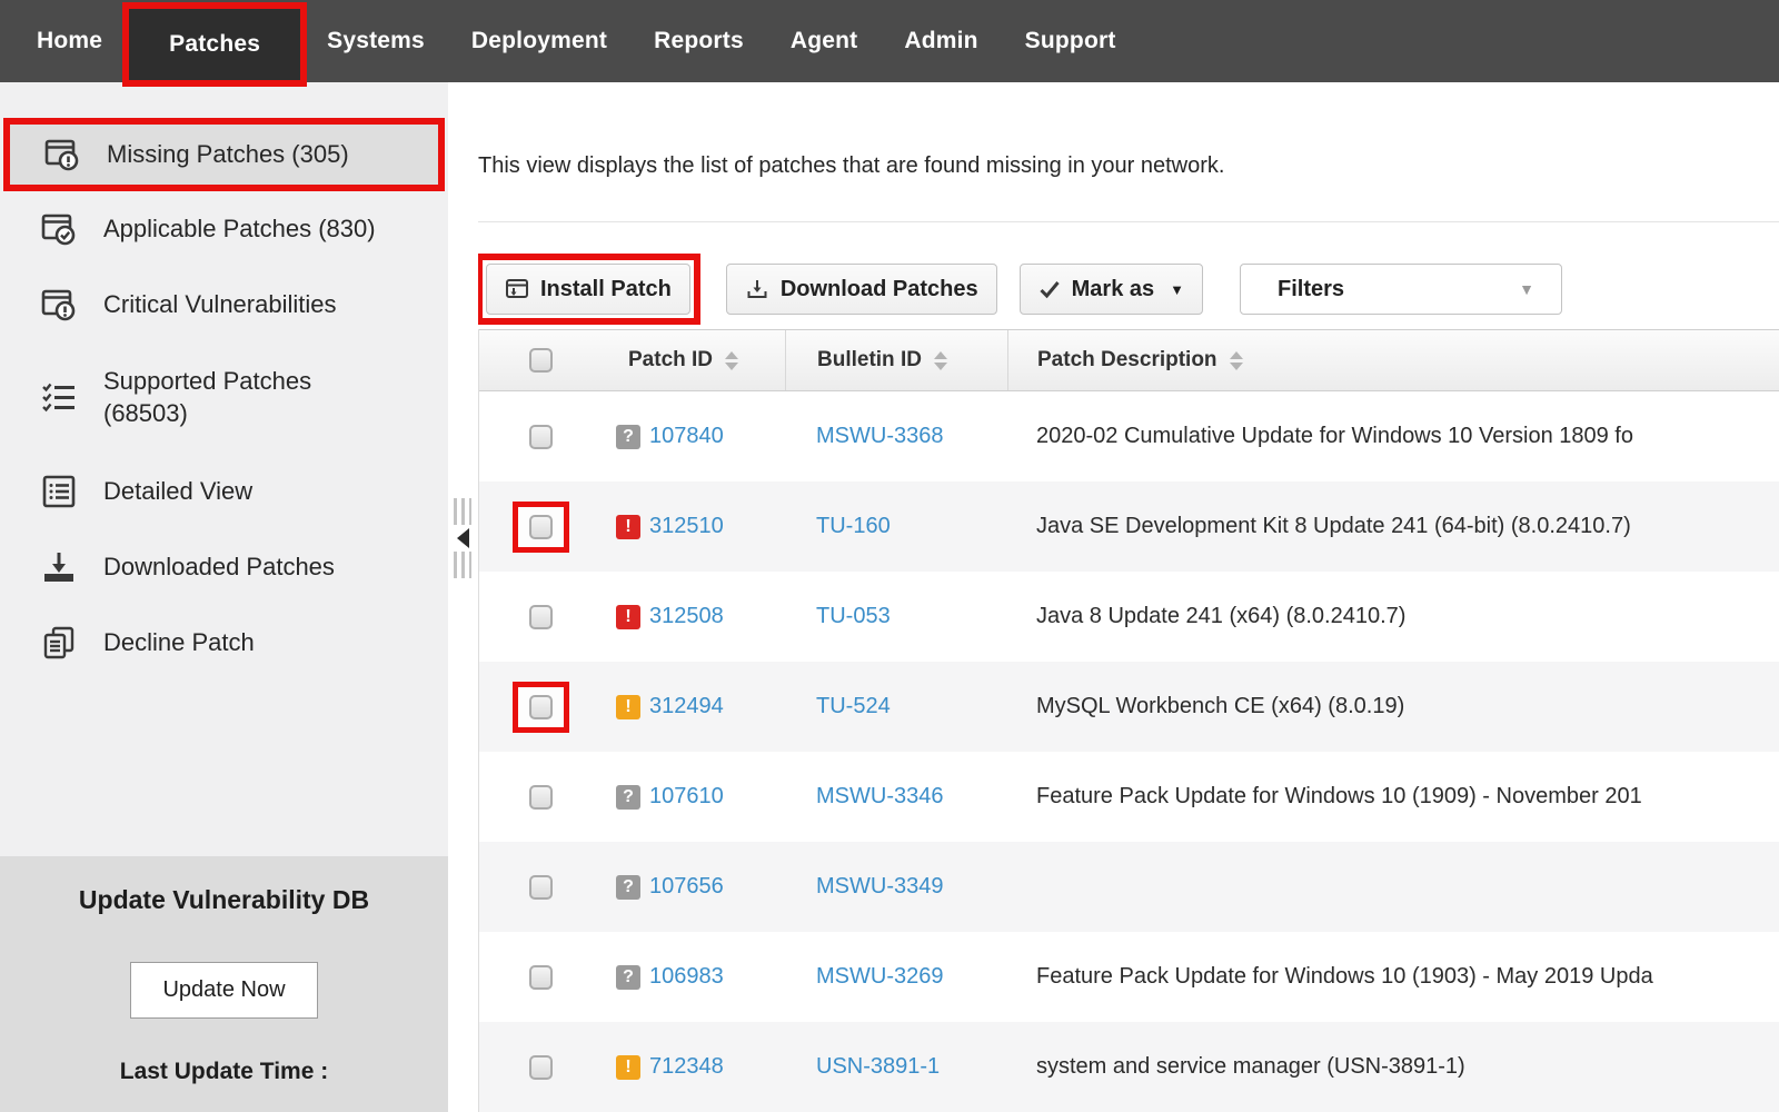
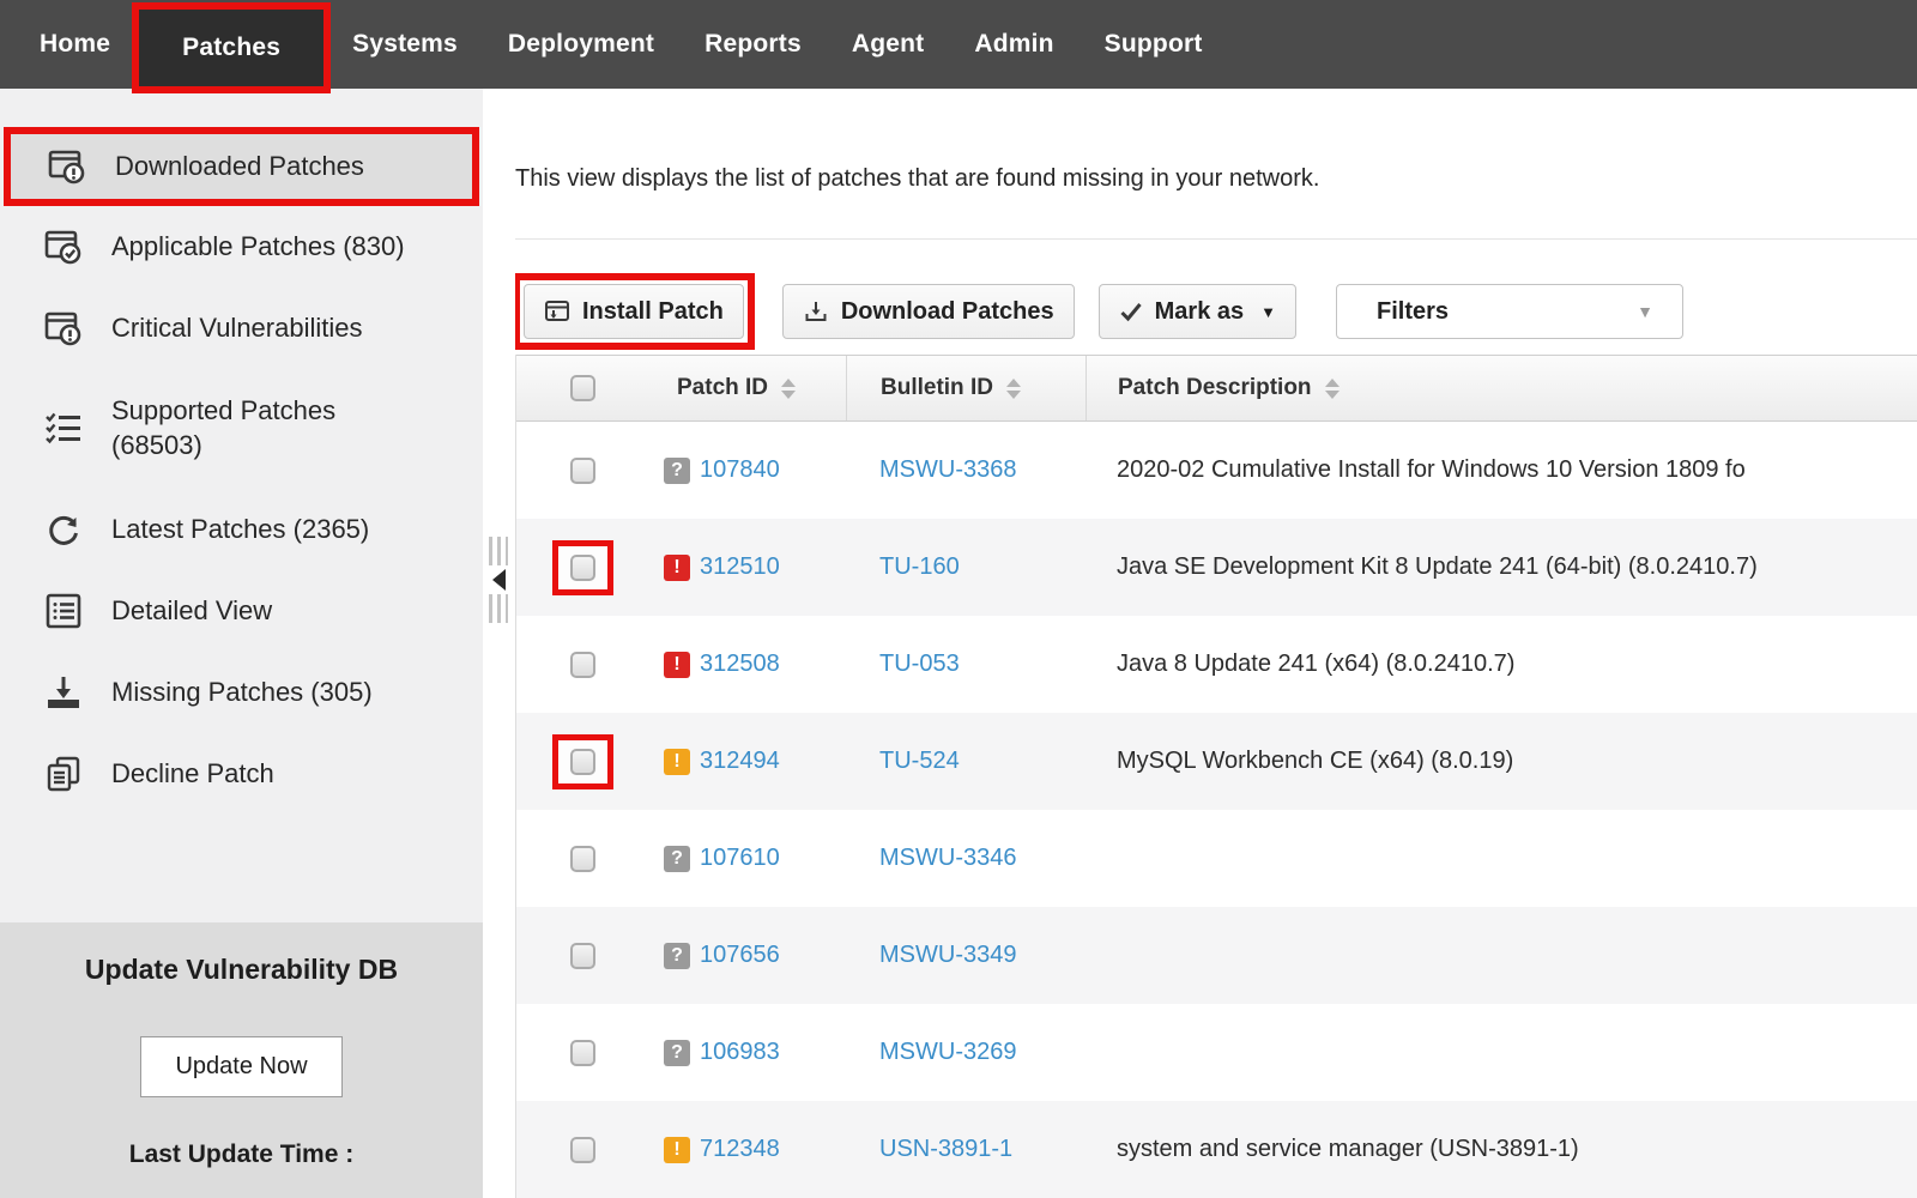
  Home
  Patches
  Systems
  Deployment
  Reports
  Agent
  Admin
  Support
- Missing Patches (305)
+ Downloaded Patches
  Applicable Patches (830)
  Critical Vulnerabilities
  Supported Patches (68503)
+ Latest Patches (2365)
  Detailed View
- Downloaded Patches
+ Missing Patches (305)
  Decline Patch
  Update Vulnerability DB
  Update Now
  Last Update Time :
  This view displays the list of patches that are found missing in your network.
  Install Patch
  Download Patches
  Mark as
  ▼
  Filters
  ▼
  Patch ID
  Bulletin ID
  Patch Description
  ?
  107840
  MSWU-3368
- 2020-02 Cumulative Update for Windows 10 Version 1809 fo
+ 2020-02 Cumulative Install for Windows 10 Version 1809 fo
  !
  312510
  TU-160
  Java SE Development Kit 8 Update 241 (64-bit) (8.0.2410.7)
  !
  312508
  TU-053
  Java 8 Update 241 (x64) (8.0.2410.7)
  !
  312494
  TU-524
  MySQL Workbench CE (x64) (8.0.19)
  ?
  107610
  MSWU-3346
- Feature Pack Update for Windows 10 (1909) - November 201
  ?
  107656
  MSWU-3349
  ?
  106983
  MSWU-3269
- Feature Pack Update for Windows 10 (1903) - May 2019 Upda
  !
  712348
  USN-3891-1
  system and service manager (USN-3891-1)
